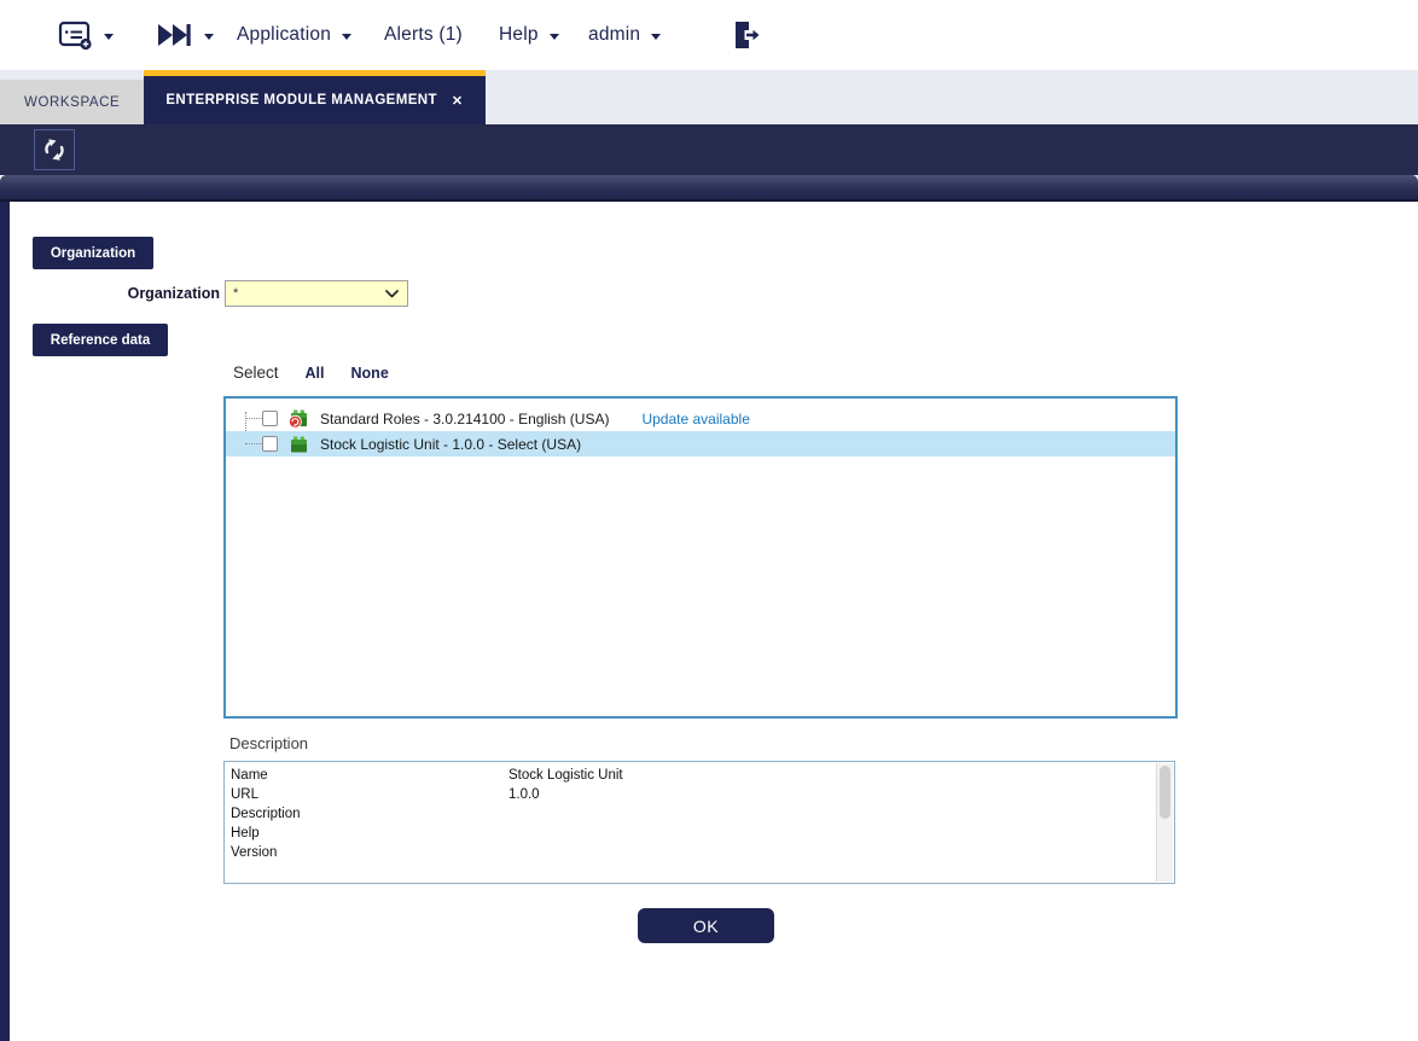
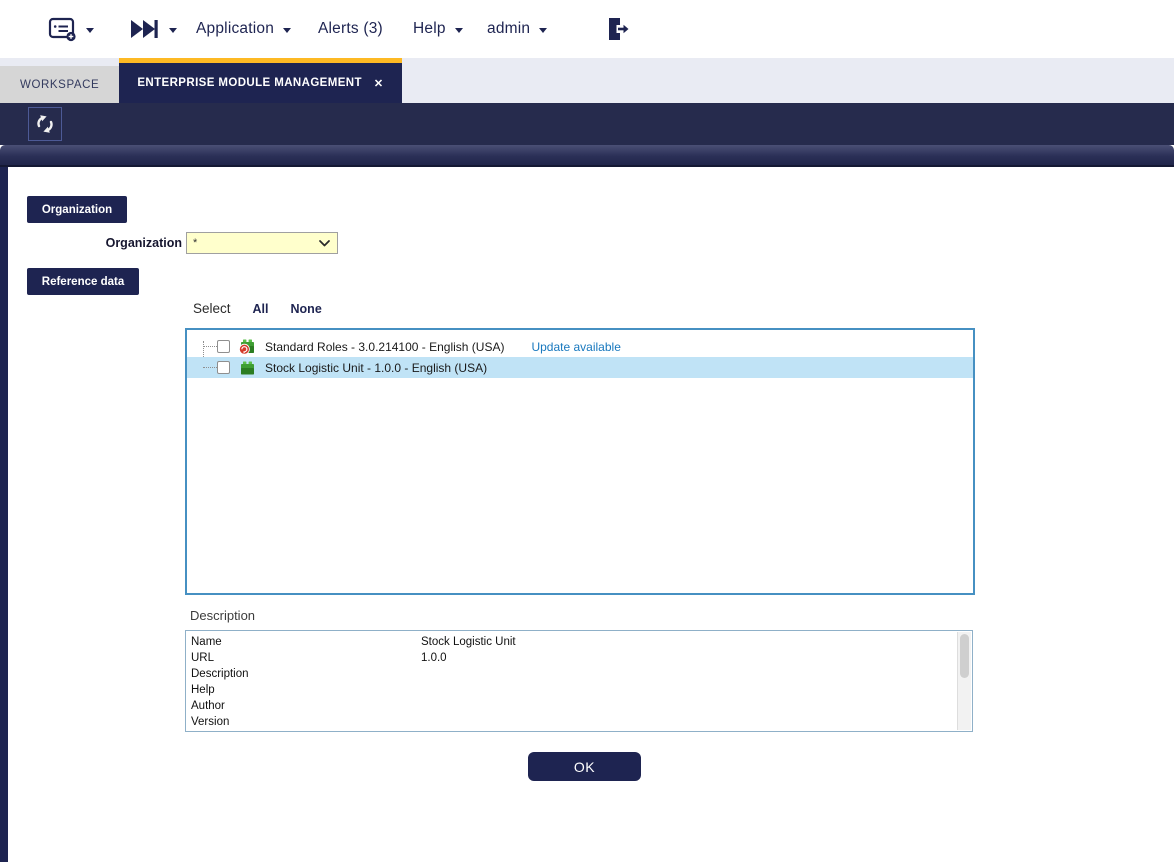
  Application
- Alerts (1)
+ Alerts (3)
  Help
  admin
  WORKSPACE
  ENTERPRISE MODULE MANAGEMENT
  ✕
  Organization
  Organization
  *
  Reference data
  Select
  All
  None
  Standard Roles - 3.0.214100 - English (USA)
  Update available
- Stock Logistic Unit - 1.0.0 - Select (USA)
+ Stock Logistic Unit - 1.0.0 - English (USA)
  Description
  Name
  Stock Logistic Unit
  URL
  1.0.0
  Description
  Help
+ Author
  Version
  OK
